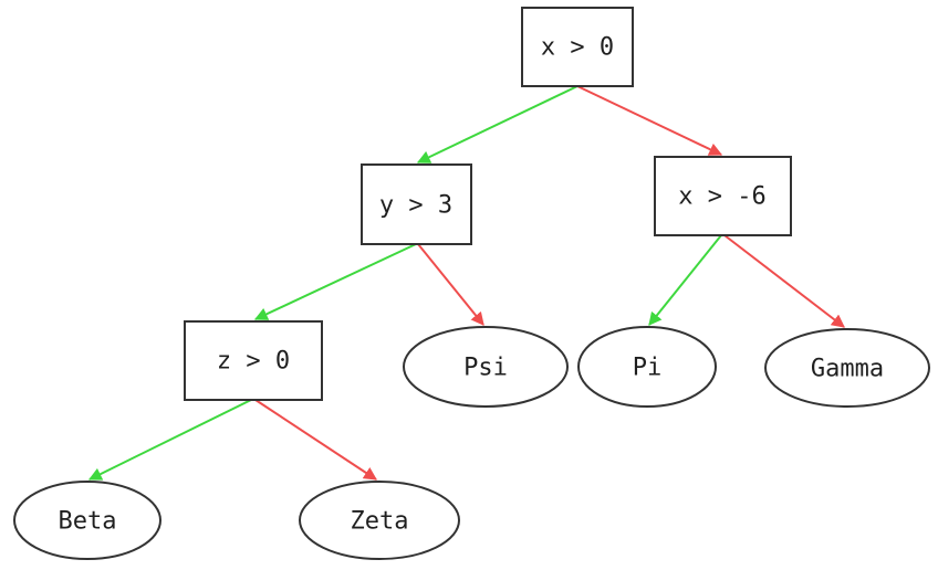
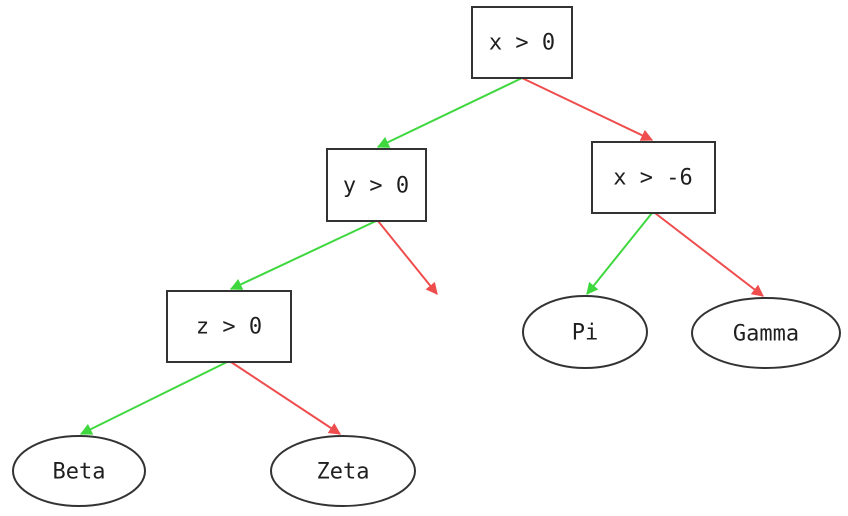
  x > 0
- y > 3
+ y > 0
  x > -6
  z > 0
- Psi
  Pi
  Gamma
  Beta
  Zeta
